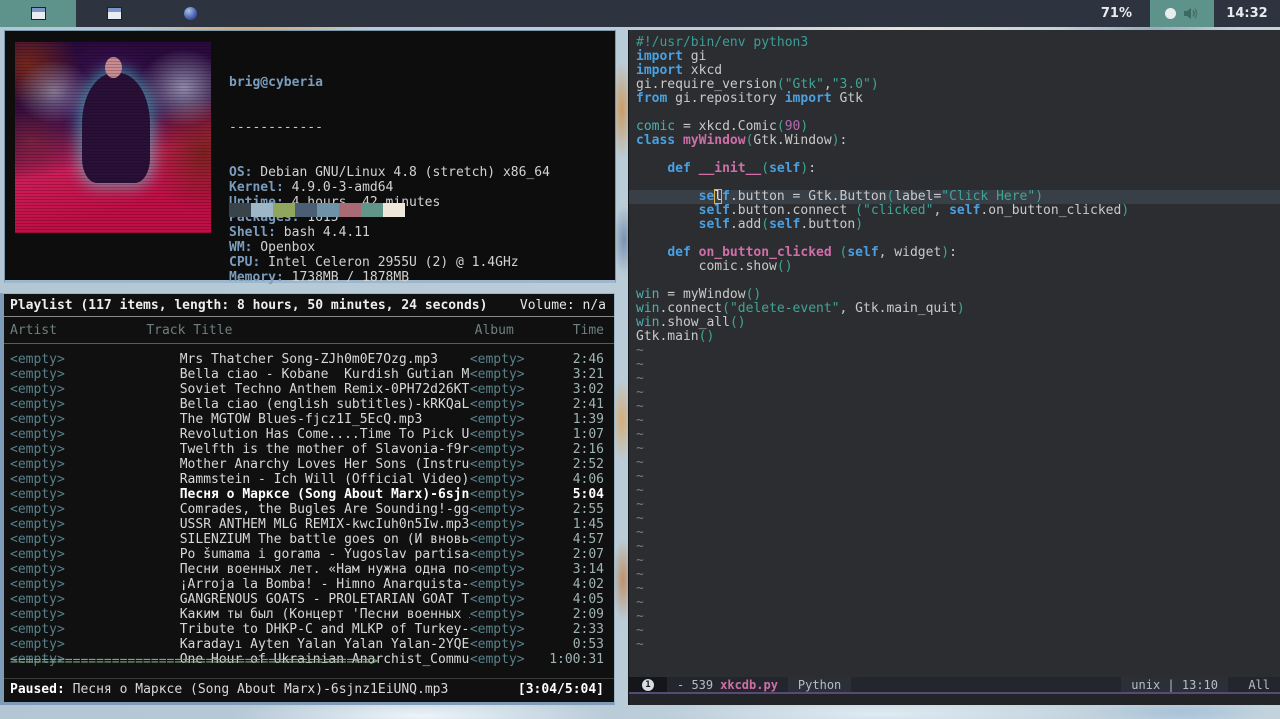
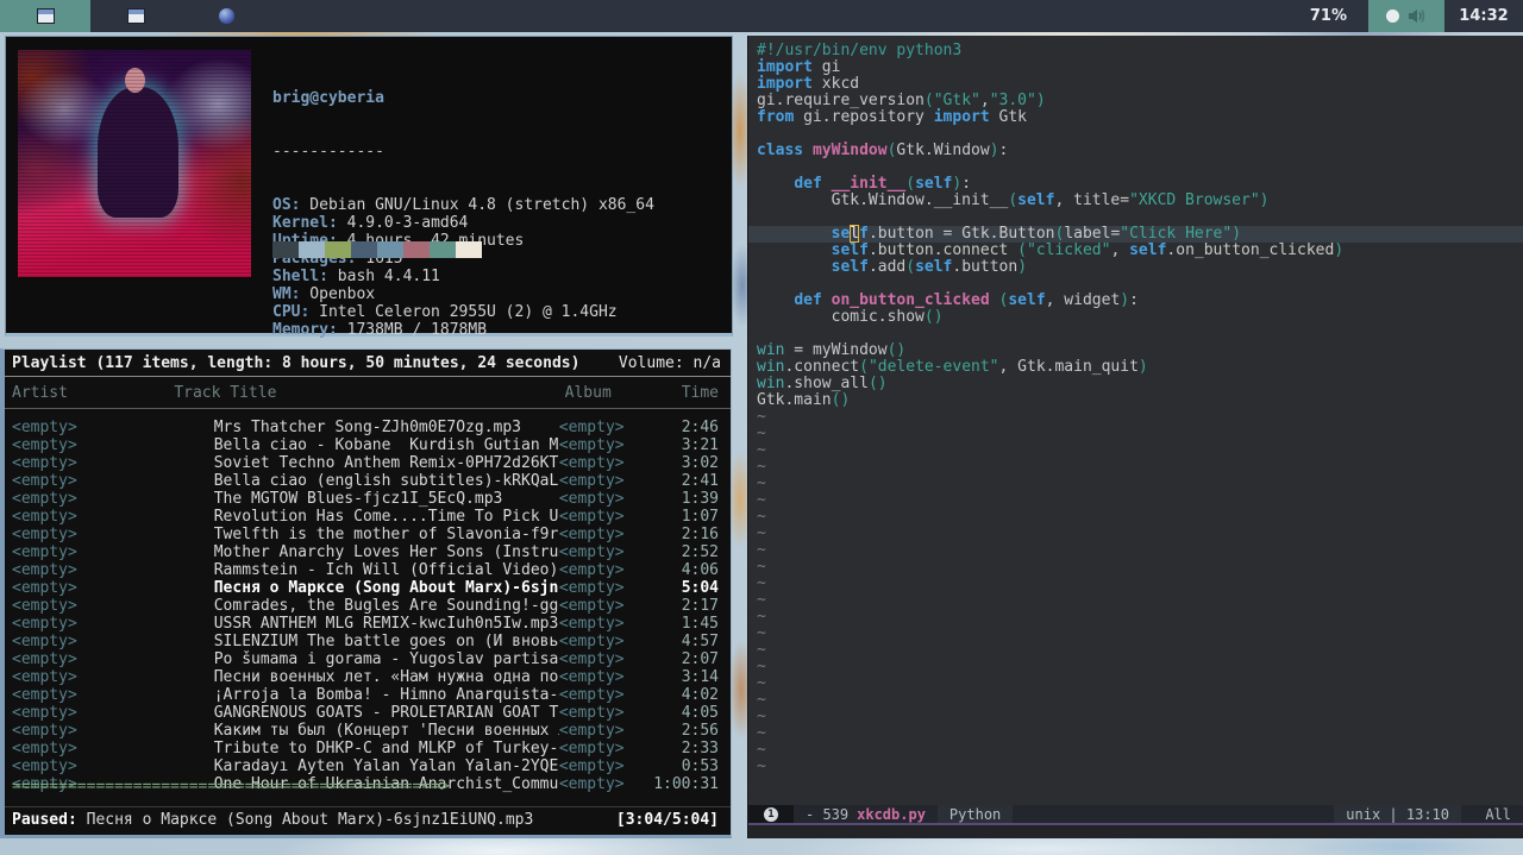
  71%
  14:32
  brig@cyberia
  ------------
  OS: Debian GNU/Linux 4.8 (stretch) x86_64
  Kernel: 4.9.0-3-amd64
  Packages: 1615
  Shell: bash 4.4.11
  WM: Openbox
  CPU: Intel Celeron 2955U (2) @ 1.4GHz
  Memory: 1738MB / 1878MB
  Playlist (117 items, length: 8 hours, 50 minutes, 24 seconds)
  Volume: n/a
  Artist
  Track Title
  Album
  Time
  <empty>
  Mrs Thatcher Song-ZJh0m0E7Ozg.mp3
  <empty>
  2:46
  <empty>
  Bella ciao - Kobane Kurdish Gutian M
  <empty>
  3:21
  <empty>
  Soviet Techno Anthem Remix-0PH72d26KT
  <empty>
  3:02
  <empty>
  Bella ciao (english subtitles)-kRKQaL
  <empty>
  2:41
  <empty>
  The MGTOW Blues-fjcz1I_5EcQ.mp3
  <empty>
  1:39
  <empty>
  Revolution Has Come....Time To Pick U
  <empty>
  1:07
  <empty>
  Twelfth is the mother of Slavonia-f9r
  <empty>
  2:16
  <empty>
  Mother Anarchy Loves Her Sons (Instru
  <empty>
  2:52
  <empty>
  Rammstein - Ich Will (Official Video)
  <empty>
  4:06
  <empty>
  Песня о Марксе (Song About Marx)-6sjn
  <empty>
  5:04
  <empty>
  Comrades, the Bugles Are Sounding!-gg
  <empty>
- 2:55
+ 2:17
  <empty>
  USSR ANTHEM MLG REMIX-kwcIuh0n5Iw.mp3
  <empty>
  1:45
  <empty>
  SILENZIUM The battle goes on (И вновь
  <empty>
  4:57
  <empty>
  Po šumama i gorama - Yugoslav partisa
  <empty>
  2:07
  <empty>
  Песни военных лет. «Нам нужна одна по
  <empty>
  3:14
  <empty>
  ¡Arroja la Bomba! - Himno Anarquista-
  <empty>
  4:02
  <empty>
  GANGRENOUS GOATS - PROLETARIAN GOAT T
  <empty>
  4:05
  <empty>
  Каким ты был (Концерт 'Песни военных
  <empty>
- 2:09
+ 2:56
  <empty>
  Tribute to DHKP-C and MLKP of Turkey-
  <empty>
  2:33
  <empty>
  Karadayı Ayten Yalan Yalan Yalan-2YQE
  <empty>
  0:53
  <empty>
  One Hour of Ukrainian Anarchist_Commu
  <empty>
  1:00:31
  ==============================================>
  Paused:
  Песня о Марксе (Song About Marx)-6sjnz1EiUNQ.mp3
  [3:04/5:04]
  #!/usr/bin/env python3
  import gi
  import xkcd
  gi.require_version("Gtk","3.0")
  from gi.repository import Gtk
- comic = xkcd.Comic(90)
  class myWindow(Gtk.Window):
  def __init__(self):
+ Gtk.Window.__init__(self, title="XKCD Browser")
  self.button = Gtk.Button(label="Click Here")
  self.button.connect ("clicked", self.on_button_clicked)
  self.add(self.button)
  def on_button_clicked (self, widget):
  comic.show()
  win = myWindow()
  win.connect("delete-event", Gtk.main_quit)
  win.show_all()
  Gtk.main()
  ~
  ~
  ~
  ~
  ~
  ~
  ~
  ~
  ~
  ~
  ~
  ~
  ~
  ~
  ~
  ~
  ~
  ~
  ~
  ~
  ~
  ~
  1
  - 539
  xkcdb.py
  Python
  unix | 13:10
  All
